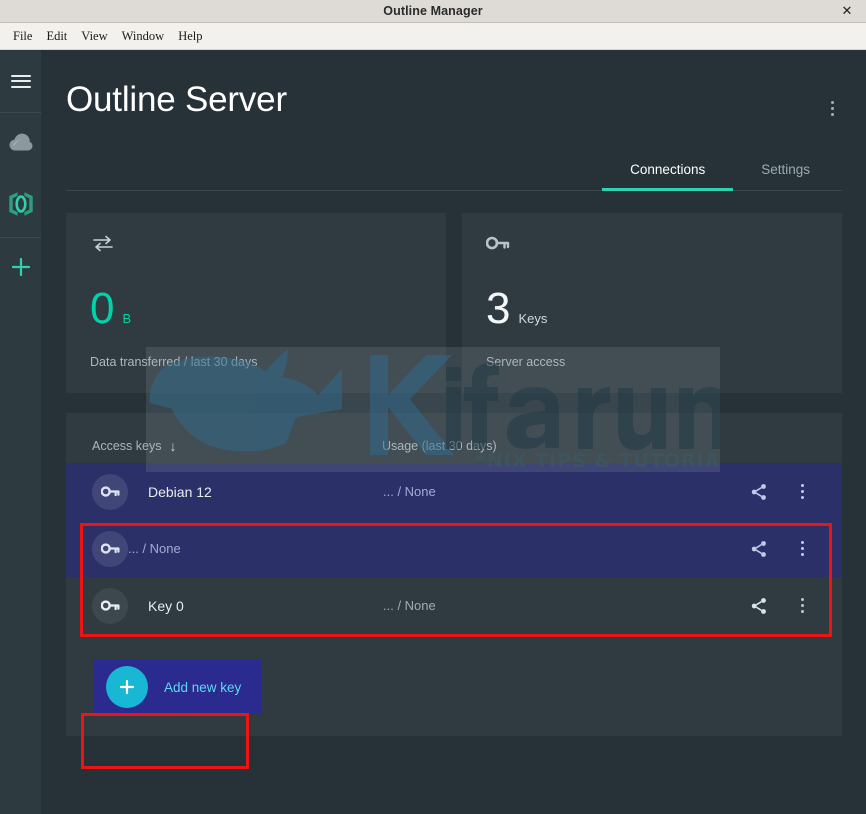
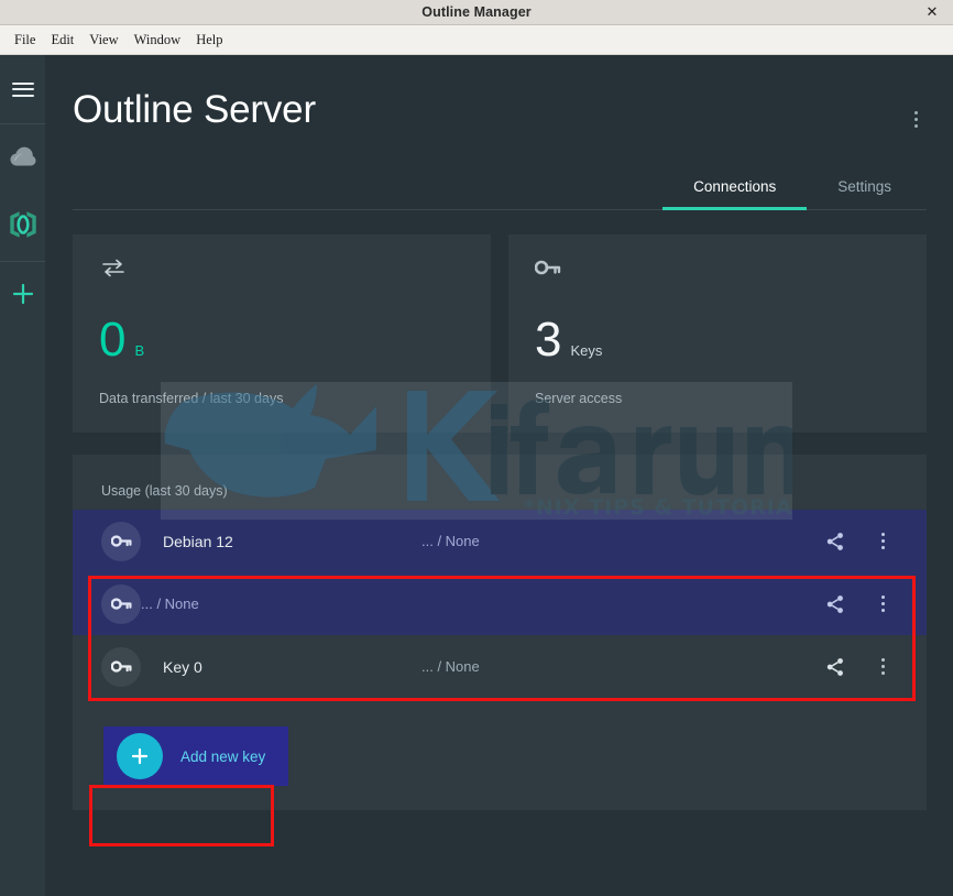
  Outline Manager
  ✕
  File
  Edit
  View
  Window
  Help
  Outline Server
  Connections
  Settings
  0
  B
  Data transferred / last 30 days
  3
  Keys
  Server access
- Access keys
- ↓
  Usage (last 30 days)
  Debian 12
  ... / None
  ... / None
  Key 0
  ... / None
  Add new key
  *NIX TIPS & TUTORIA
